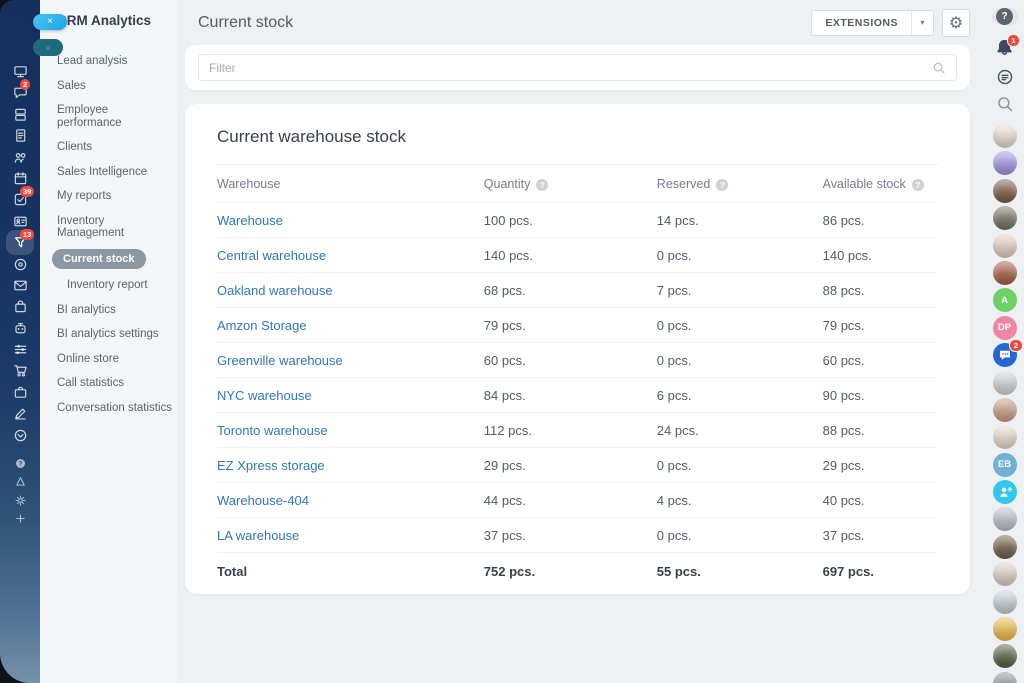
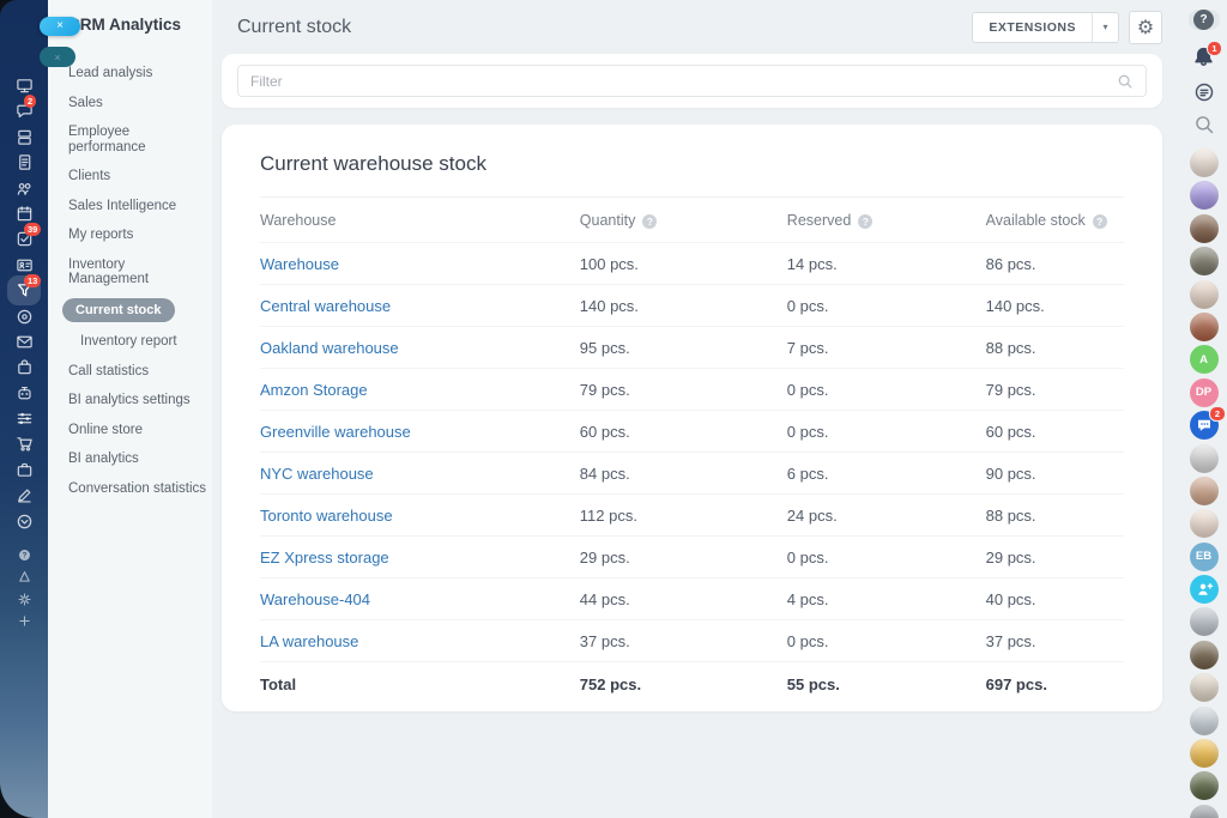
  2
  39
  13
  ×
  ×
  RM Analytics
  Lead analysis
  Sales
  Employee performance
  Clients
  Sales Intelligence
  My reports
  Inventory Management
  Current stock
  Inventory report
- BI analytics
+ Call statistics
  BI analytics settings
  Online store
- Call statistics
+ BI analytics
  Conversation statistics
  Current stock
  EXTENSIONS
  ▾
  ⚙
  Filter
  Current warehouse stock
  Warehouse
  Quantity ?
  Reserved ?
  Available stock ?
  Warehouse
  100 pcs.
  14 pcs.
  86 pcs.
  Central warehouse
  140 pcs.
  0 pcs.
  140 pcs.
  Oakland warehouse
- 68 pcs.
+ 95 pcs.
  7 pcs.
  88 pcs.
  Amzon Storage
  79 pcs.
  0 pcs.
  79 pcs.
  Greenville warehouse
  60 pcs.
  0 pcs.
  60 pcs.
  NYC warehouse
  84 pcs.
  6 pcs.
  90 pcs.
  Toronto warehouse
  112 pcs.
  24 pcs.
  88 pcs.
  EZ Xpress storage
  29 pcs.
  0 pcs.
  29 pcs.
  Warehouse-404
  44 pcs.
  4 pcs.
  40 pcs.
  LA warehouse
  37 pcs.
  0 pcs.
  37 pcs.
  Total
  752 pcs.
  55 pcs.
  697 pcs.
  ?
  1
  A
  DP
  2
  EB
